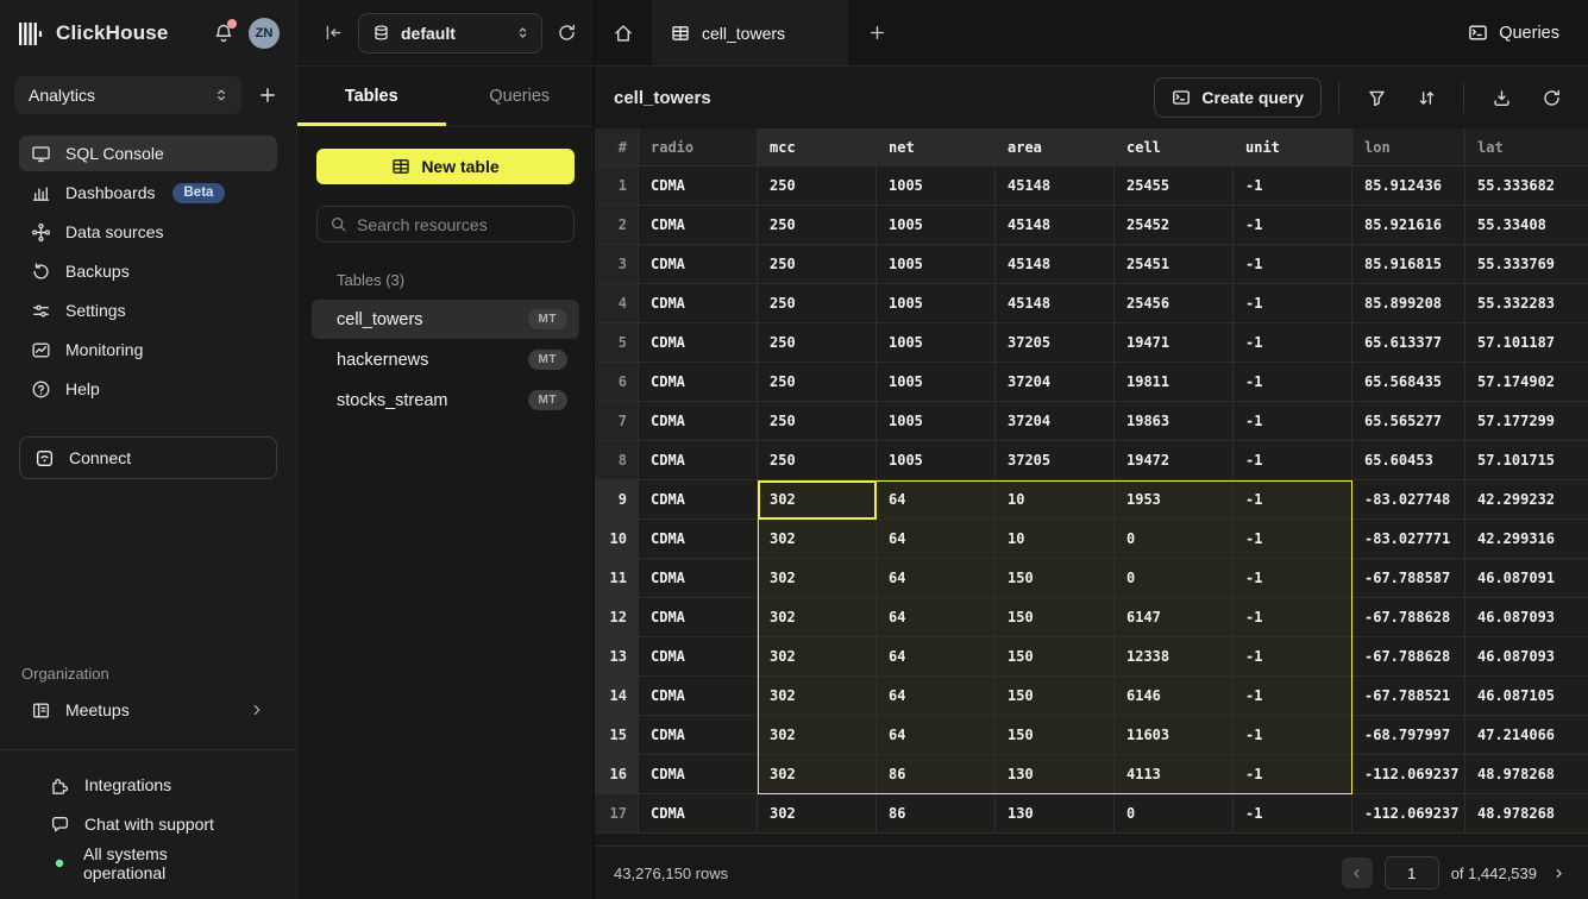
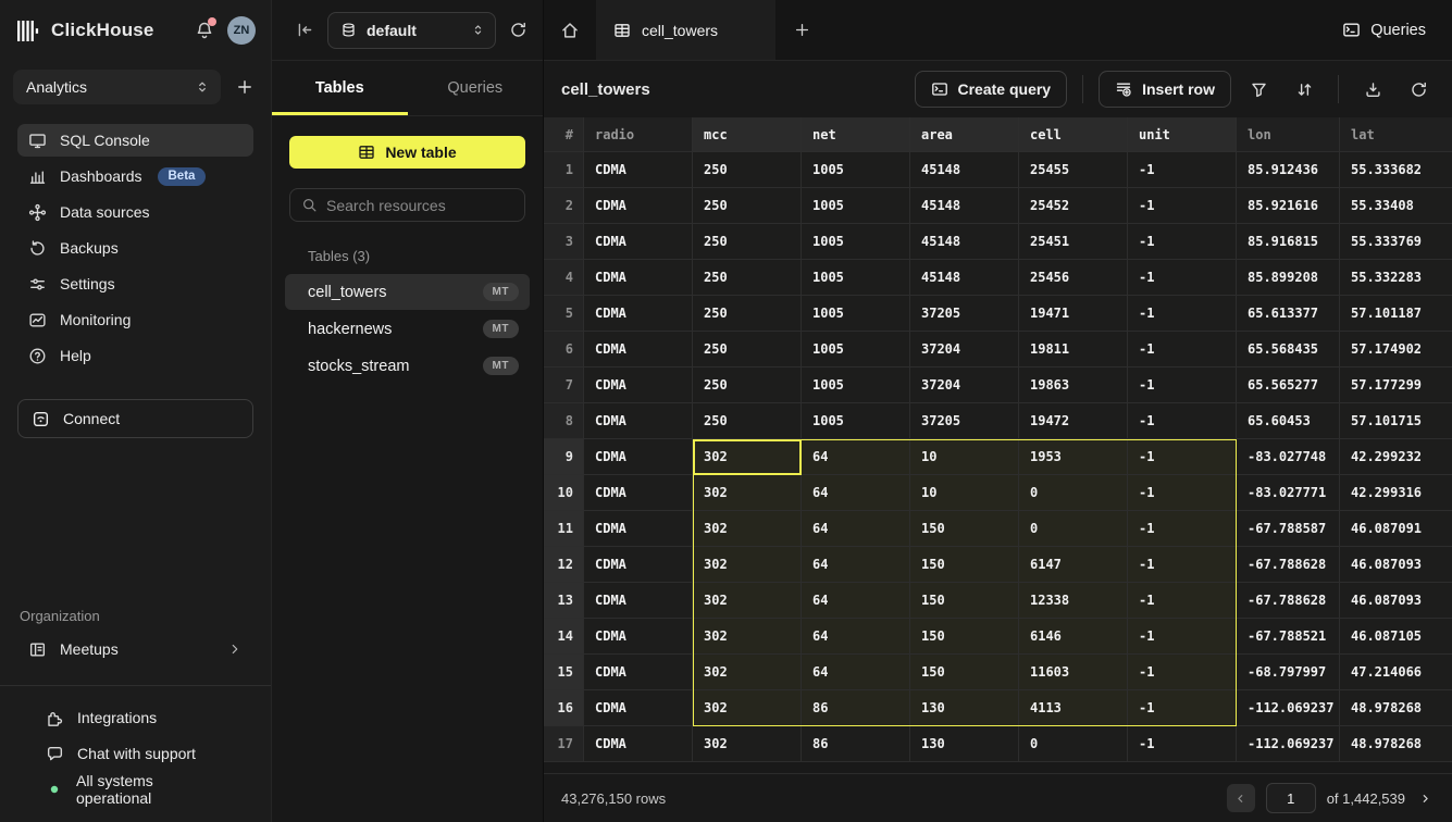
  ClickHouse
  ZN
  Analytics
  SQL Console
  Dashboards
  Beta
  Data sources
  Backups
  Settings
  Monitoring
  Help
  Connect
  Organization
  Meetups
  Integrations
  Chat with support
  All systems operational
  default
  Tables
  Queries
  New table
  Search resources
  Tables (3)
  cell_towers
  MT
  hackernews
  MT
  stocks_stream
  MT
  cell_towers
  Queries
  cell_towers
  Create query
+ Insert row
  #
  radio
  mcc
  net
  area
  cell
  unit
  lon
  lat
  1
  CDMA
  250
  1005
  45148
  25455
  -1
  85.912436
  55.333682
  2
  CDMA
  250
  1005
  45148
  25452
  -1
  85.921616
  55.33408
  3
  CDMA
  250
  1005
  45148
  25451
  -1
  85.916815
  55.333769
  4
  CDMA
  250
  1005
  45148
  25456
  -1
  85.899208
  55.332283
  5
  CDMA
  250
  1005
  37205
  19471
  -1
  65.613377
  57.101187
  6
  CDMA
  250
  1005
  37204
  19811
  -1
  65.568435
  57.174902
  7
  CDMA
  250
  1005
  37204
  19863
  -1
  65.565277
  57.177299
  8
  CDMA
  250
  1005
  37205
  19472
  -1
  65.60453
  57.101715
  9
  CDMA
  302
  64
  10
  1953
  -1
  -83.027748
  42.299232
  10
  CDMA
  302
  64
  10
  0
  -1
  -83.027771
  42.299316
  11
  CDMA
  302
  64
  150
  0
  -1
  -67.788587
  46.087091
  12
  CDMA
  302
  64
  150
  6147
  -1
  -67.788628
  46.087093
  13
  CDMA
  302
  64
  150
  12338
  -1
  -67.788628
  46.087093
  14
  CDMA
  302
  64
  150
  6146
  -1
  -67.788521
  46.087105
  15
  CDMA
  302
  64
  150
  11603
  -1
  -68.797997
  47.214066
  16
  CDMA
  302
  86
  130
  4113
  -1
  -112.069237
  48.978268
  17
  CDMA
  302
  86
  130
  0
  -1
  -112.069237
  48.978268
  43,276,150 rows
  1
  of 1,442,539
